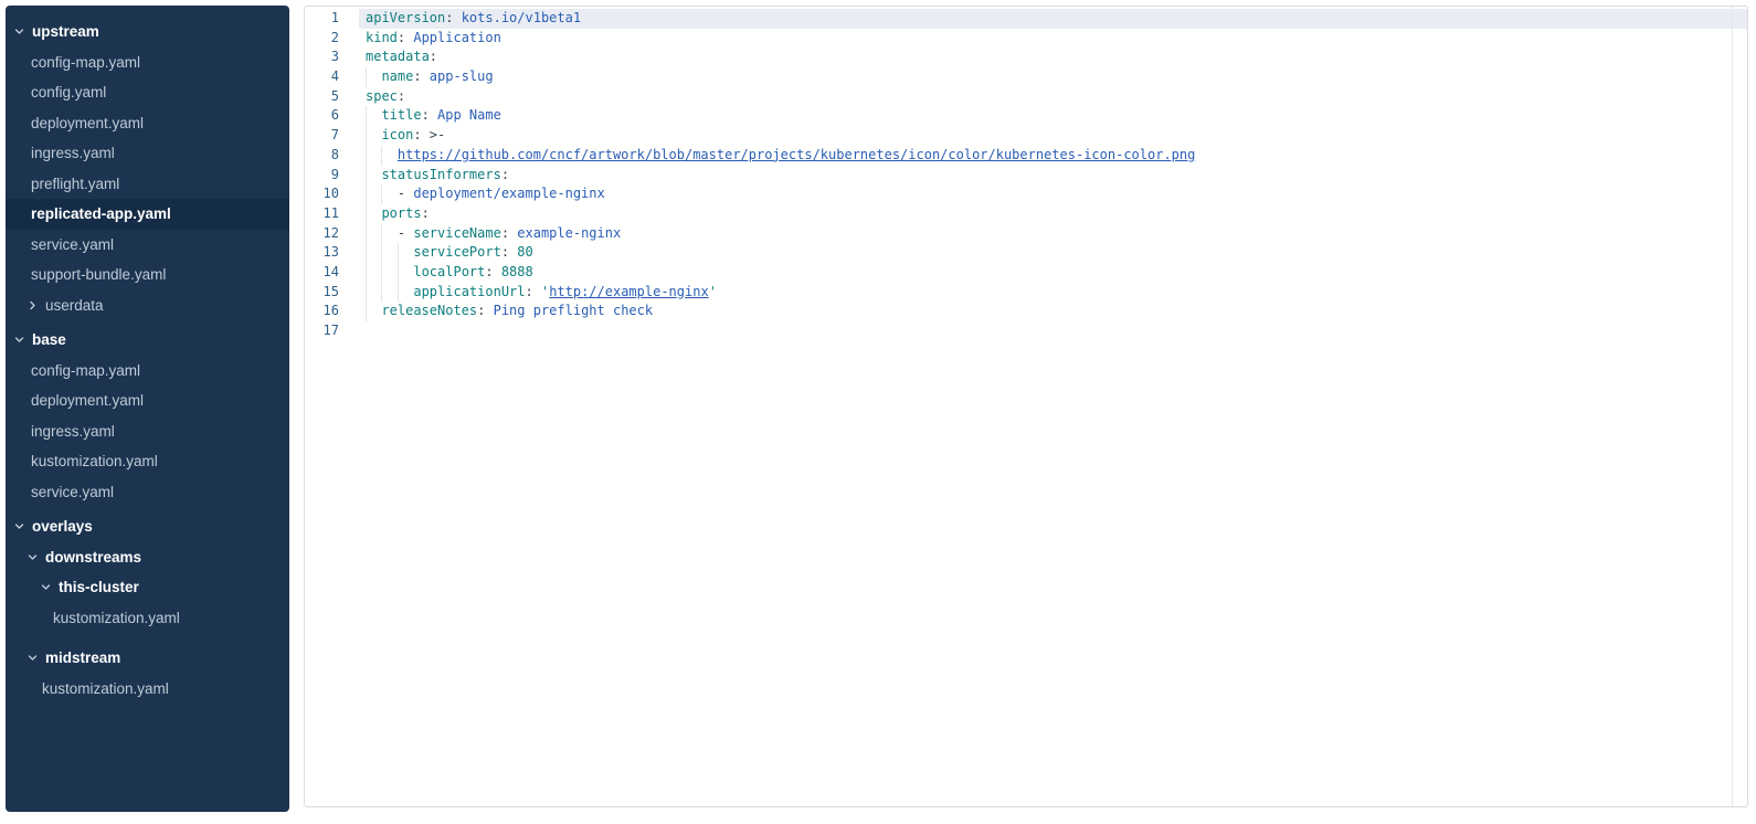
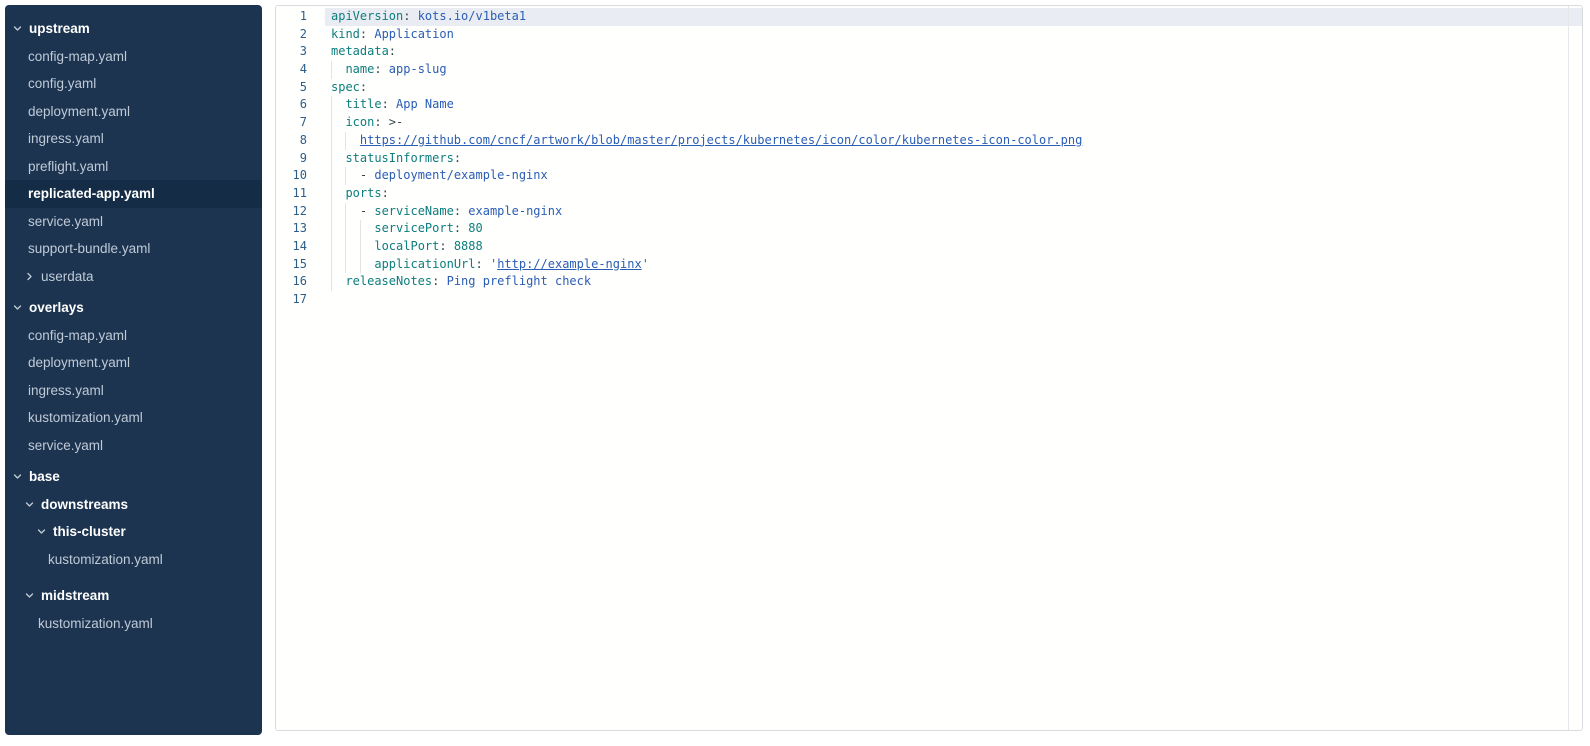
  upstream
  config-map.yaml
  config.yaml
  deployment.yaml
  ingress.yaml
  preflight.yaml
  replicated-app.yaml
  service.yaml
  support-bundle.yaml
  userdata
- base
+ overlays
  config-map.yaml
  deployment.yaml
  ingress.yaml
  kustomization.yaml
  service.yaml
- overlays
+ base
  downstreams
  this-cluster
  kustomization.yaml
  midstream
  kustomization.yaml
  1
  apiVersion: kots.io/v1beta1
  2
  kind: Application
  3
  metadata:
  4
  name: app-slug
  5
  spec:
  6
  title: App Name
  7
  icon: >-
  8
  https://github.com/cncf/artwork/blob/master/projects/kubernetes/icon/color/kubernetes-icon-color.png
  9
  statusInformers:
  10
  - deployment/example-nginx
  11
  ports:
  12
  - serviceName: example-nginx
  13
  servicePort: 80
  14
  localPort: 8888
  15
  applicationUrl: 'http://example-nginx'
  16
  releaseNotes: Ping preflight check
  17
